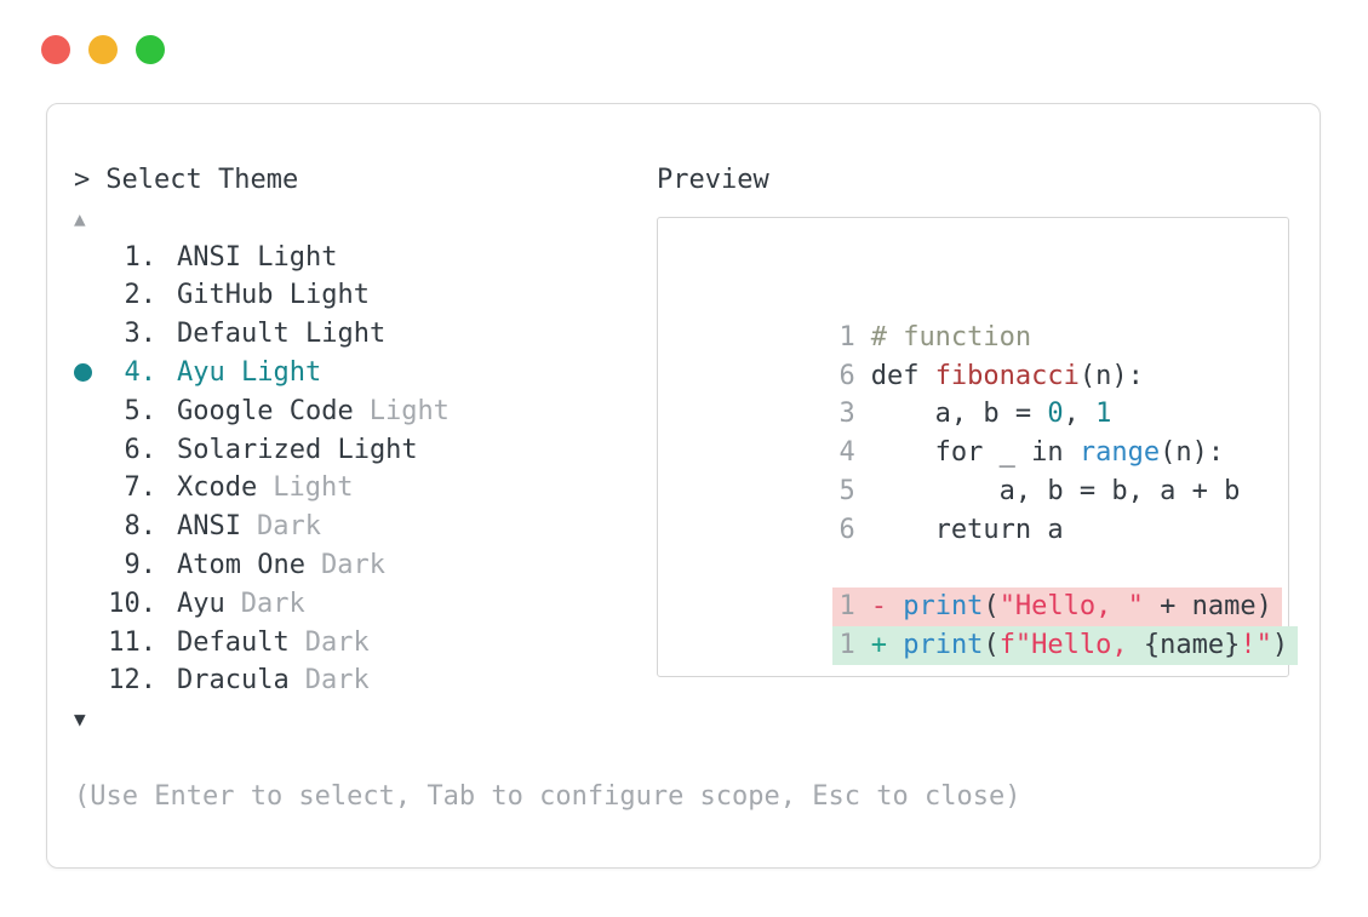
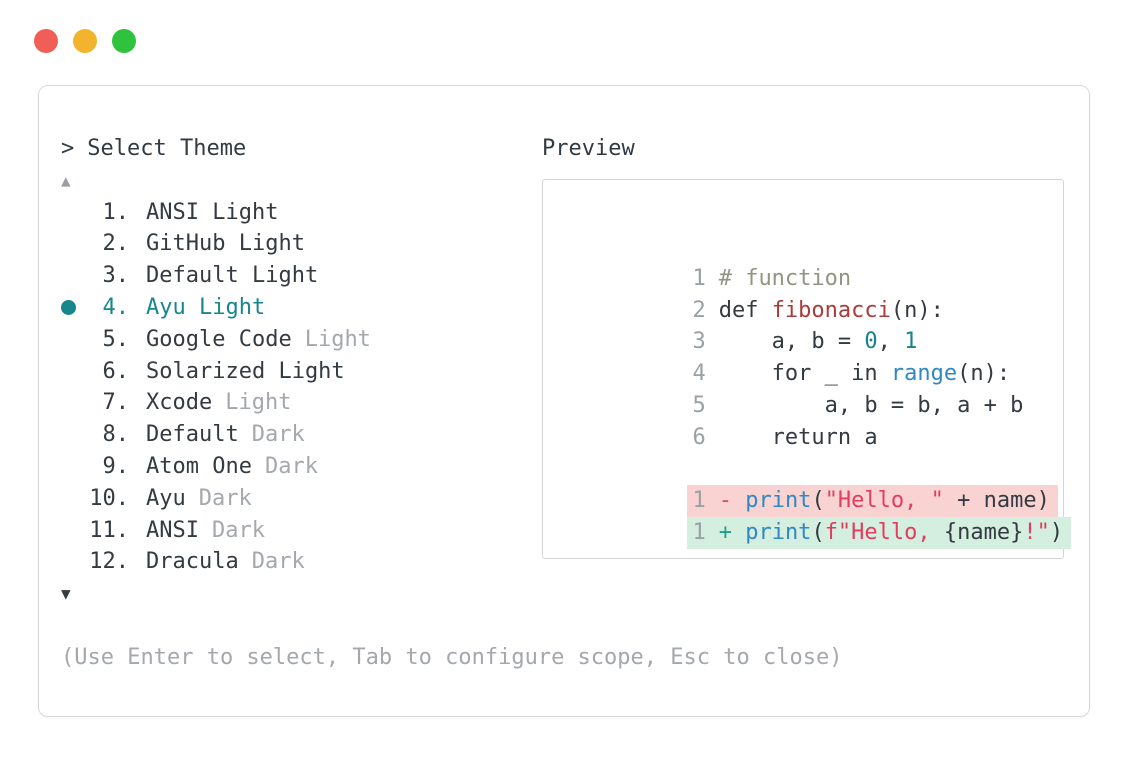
  >
  Select Theme
  ▲
  1.
  ANSI Light
  2.
  GitHub Light
  3.
  Default Light
  4.
  Ayu Light
  5.
  Google Code
  Light
  6.
  Solarized Light
  7.
  Xcode
  Light
  8.
- ANSI
+ Default
  Dark
  9.
  Atom One
  Dark
  10.
  Ayu
  Dark
  11.
- Default
+ ANSI
  Dark
  12.
  Dracula
  Dark
  ▼
  (Use Enter to select, Tab to configure scope, Esc to close)
  Preview
  1 # function
- 6 def fibonacci(n):
+ 2 def fibonacci(n):
  3 a, b = 0, 1
  4 for _ in range(n):
  5 a, b = b, a + b
  6 return a
  1 - print("Hello, " + name)
  1 + print(f"Hello, {name}!")
